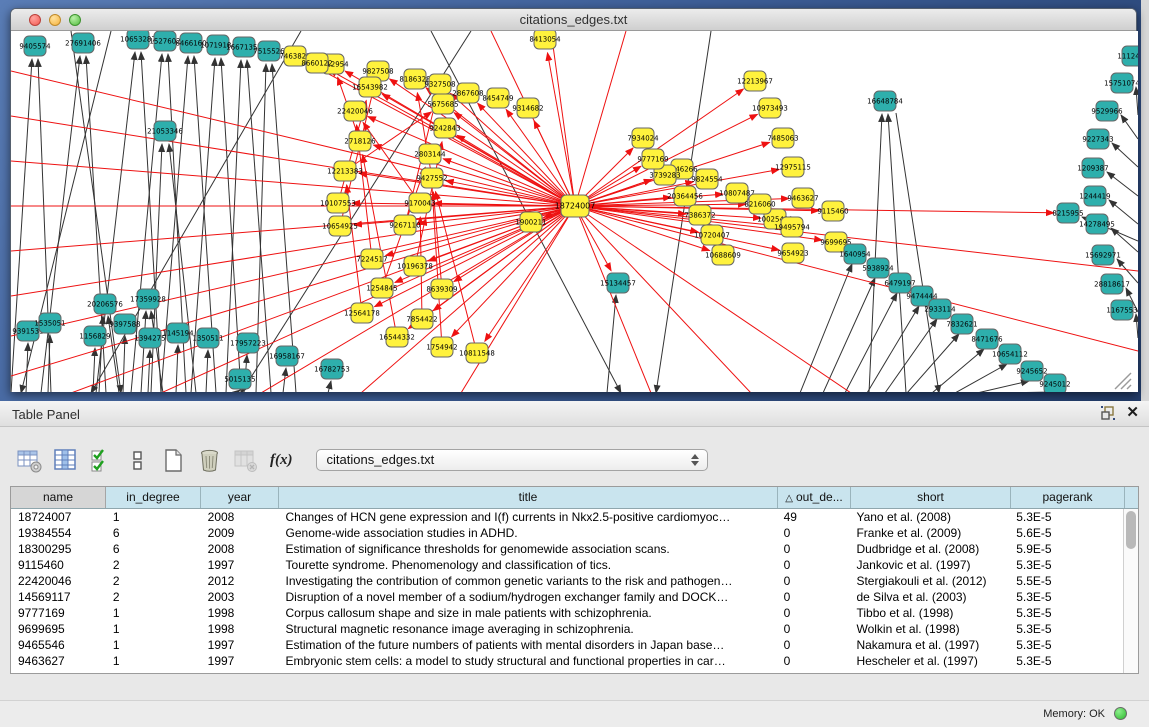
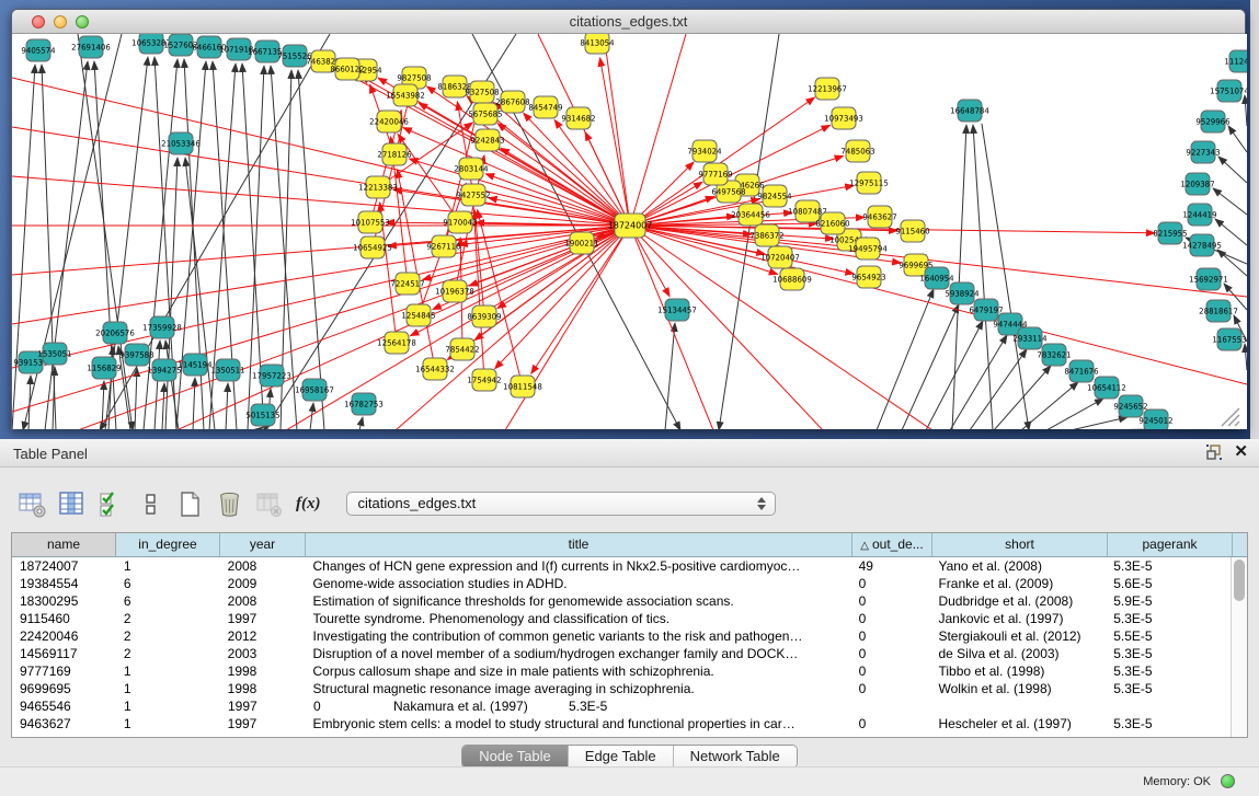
  citations_edges.txt
  18724007
  1900211
  12954
  9827508
  16543982
  8186328
  9327508
  5675685
  2867608
  8454749
  9314682
  22420046
  9242843
  2718126
  2803144
  12213383
  9427552
  10107553
  9170043
  10654925
  9267110
  7224517
  10196378
  1254845
  8639309
  12564178
  7854422
  16544332
  1754942
  10811548
  12213967
  10973493
  7485063
  12975115
  9463627
  9115460
  10807487
  20364456
  9824554
  46266
- 3739283
+ 6497568
  9777169
  7934024
  7386372
  10720407
  10688609
  19495794
  9654923
  9699695
  8216060
  8413054
  746382
  8660122
  9405574
  27691406
  1065328
  1527602
  6466160
  1071918
  1667135
  7515526
  21053346
  16648784
  15134457
  939153
  1535051
  20206576
  17359928
  9397588
  1156829
  1394275
  1145194
  1350511
  17957223
  16958167
  16782753
  5015135
  1640954
  5938924
  6479197
  9474444
  2933114
  7832621
  8471676
  10654112
  9245652
  9245012
  11124
  15751074
  9529966
  9227343
  1209387
  1244419
  8215955
  14278495
  15692971
  28818617
  1167553
  Table Panel
  ✕
  f(x)
  citations_edges.txt
  name
  in_degree
  year
  title
  △ out_de...
  short
  pagerank
  18724007
  1
  2008
  Changes of HCN gene expression and I(f) currents in Nkx2.5-positive cardiomyoc…
  49
  Yano et al. (2008)
  5.3E-5
  19384554
  6
  2009
  Genome-wide association studies in ADHD.
  0
  Franke et al. (2009)
  5.6E-5
  18300295
  6
  2008
  Estimation of significance thresholds for genomewide association scans.
  0
  Dudbridge et al. (2008)
  5.9E-5
  9115460
  2
  1997
  Tourette syndrome. Phenomenology and classification of tics.
  0
  Jankovic et al. (1997)
  5.3E-5
  22420046
  2
  2012
  Investigating the contribution of common genetic variants to the risk and pathogen…
  0
  Stergiakouli et al. (2012)
  5.5E-5
  14569117
  2
  2003
  Disruption of a novel member of a sodium/hydrogen exchanger family and DOCK…
  0
  de Silva et al. (2003)
  5.3E-5
  9777169
  1
  1998
  Corpus callosum shape and size in male patients with schizophrenia.
  0
  Tibbo et al. (1998)
  5.3E-5
  9699695
  1
  1998
  Structural magnetic resonance image averaging in schizophrenia.
  0
  Wolkin et al. (1998)
  5.3E-5
  9465546
  1
  1997
- Estimation of the future numbers of patients with mental disorders in Japan base…
  0
  Nakamura et al. (1997)
  5.3E-5
  9463627
  1
  1997
  Embryonic stem cells: a model to study structural and functional properties in car…
  0
  Hescheler et al. (1997)
  5.3E-5
+ Node Table
+ Edge Table
+ Network Table
  Memory: OK
